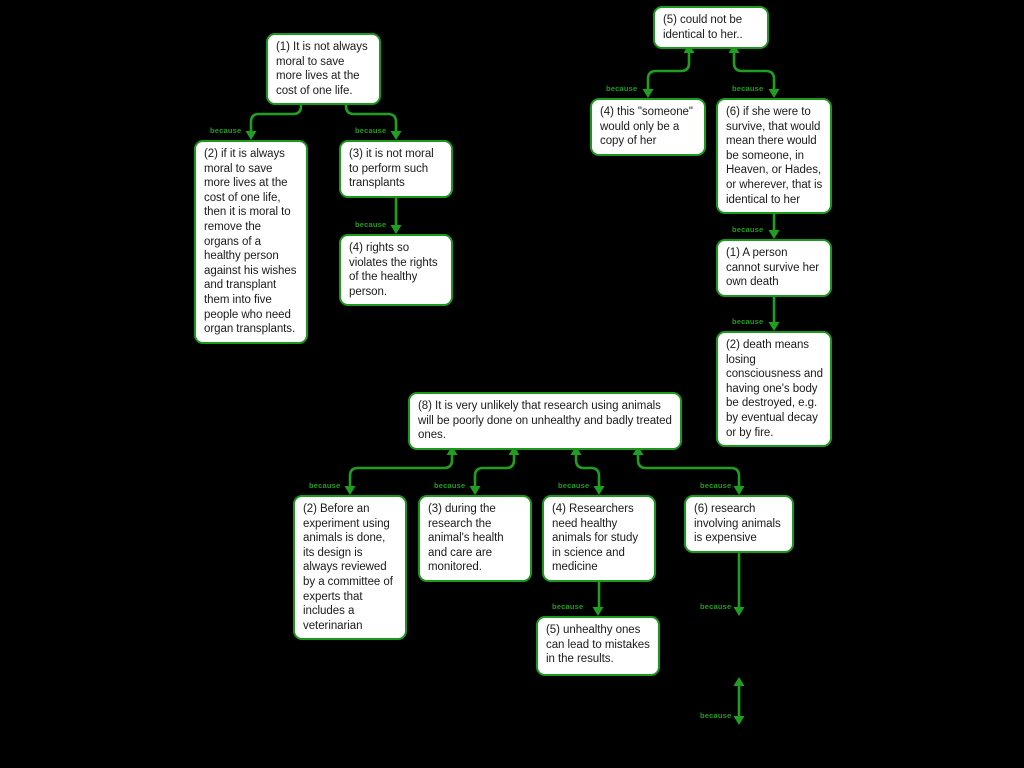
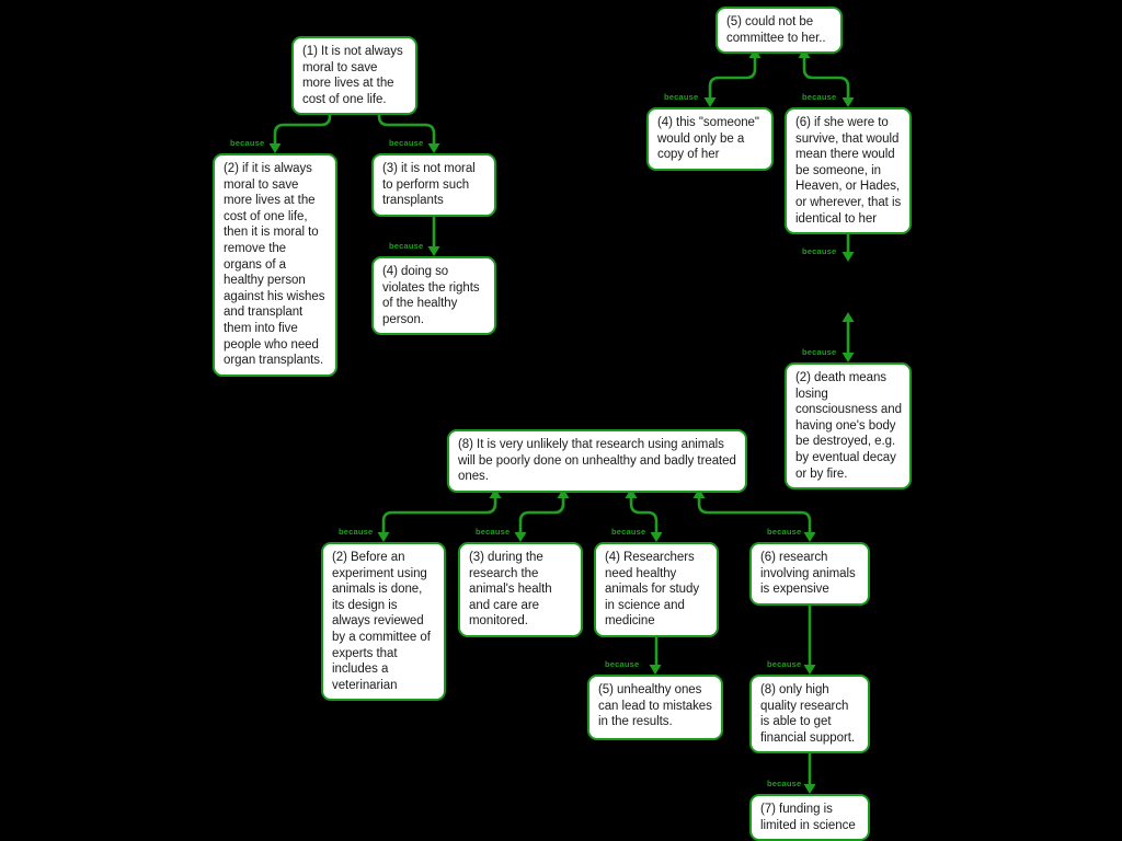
  (1) It is not always moral to save more lives at the cost of one life.
  (2) if it is always moral to save more lives at the cost of one life, then it is moral to remove the organs of a healthy person against his wishes and transplant them into five people who need organ transplants.
  (3) it is not moral to perform such transplants
- (4) rights so violates the rights of the healthy person.
+ (4) doing so violates the rights of the healthy person.
- (5) could not be identical to her..
+ (5) could not be committee to her..
  (4) this "someone" would only be a copy of her
  (6) if she were to survive, that would mean there would be someone, in Heaven, or Hades, or wherever, that is identical to her
- (1) A person cannot survive her own death
  (2) death means losing consciousness and having one's body be destroyed, e.g. by eventual decay or by fire.
  (8) It is very unlikely that research using animals will be poorly done on unhealthy and badly treated ones.
  (2) Before an experiment using animals is done, its design is always reviewed by a committee of experts that includes a veterinarian
  (3) during the research the animal's health and care are monitored.
  (4) Researchers need healthy animals for study in science and medicine
  (6) research involving animals is expensive
  (5) unhealthy ones can lead to mistakes in the results.
+ (8) only high quality research is able to get financial support.
+ (7) funding is limited in science
  because
  because
  because
  because
  because
  because
  because
  because
  because
  because
  because
  because
  because
  because
